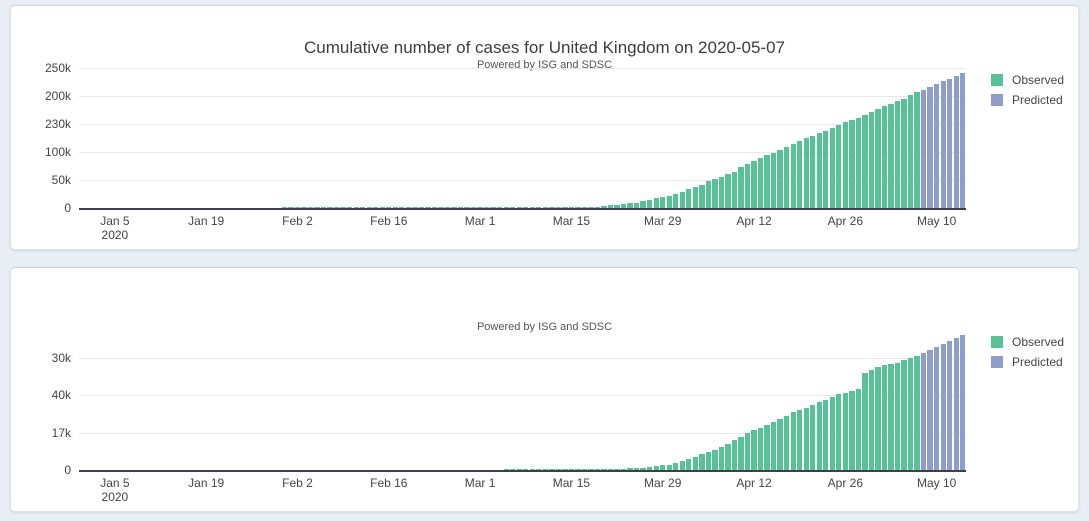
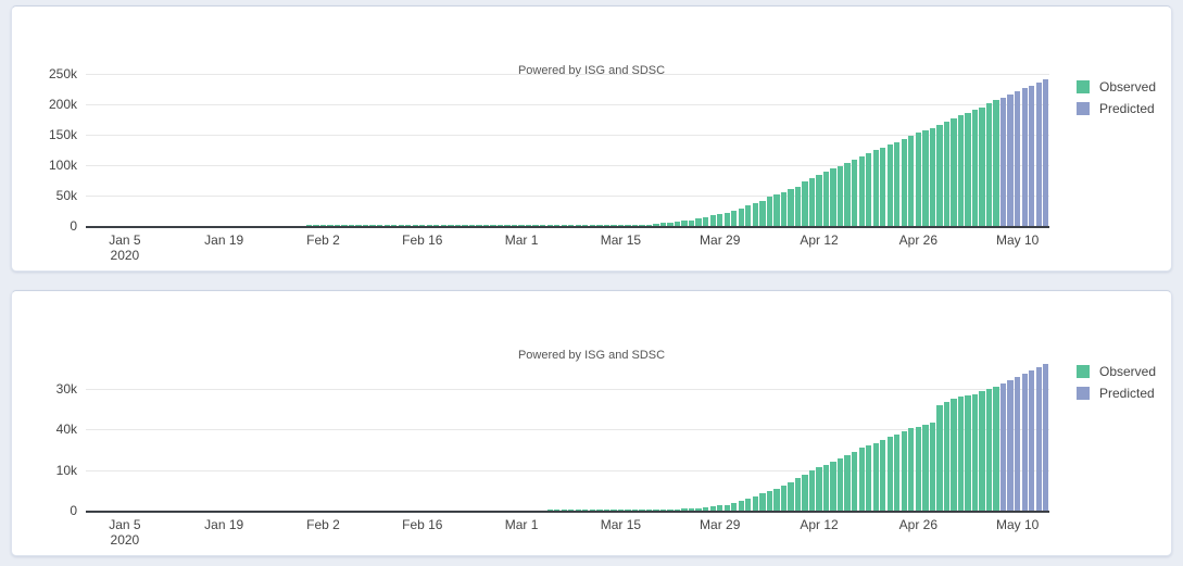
- Cumulative number of cases for United Kingdom on 2020-05-07
  Powered by ISG and SDSC
  0
  50k
  100k
- 230k
+ 150k
  200k
  250k
  Jan 5
  2020
  Jan 19
  Feb 2
  Feb 16
  Mar 1
  Mar 15
  Mar 29
  Apr 12
  Apr 26
  May 10
  Observed
  Predicted
  Powered by ISG and SDSC
  0
- 17k
+ 10k
  40k
  30k
  Jan 5
  2020
  Jan 19
  Feb 2
  Feb 16
  Mar 1
  Mar 15
  Mar 29
  Apr 12
  Apr 26
  May 10
  Observed
  Predicted
